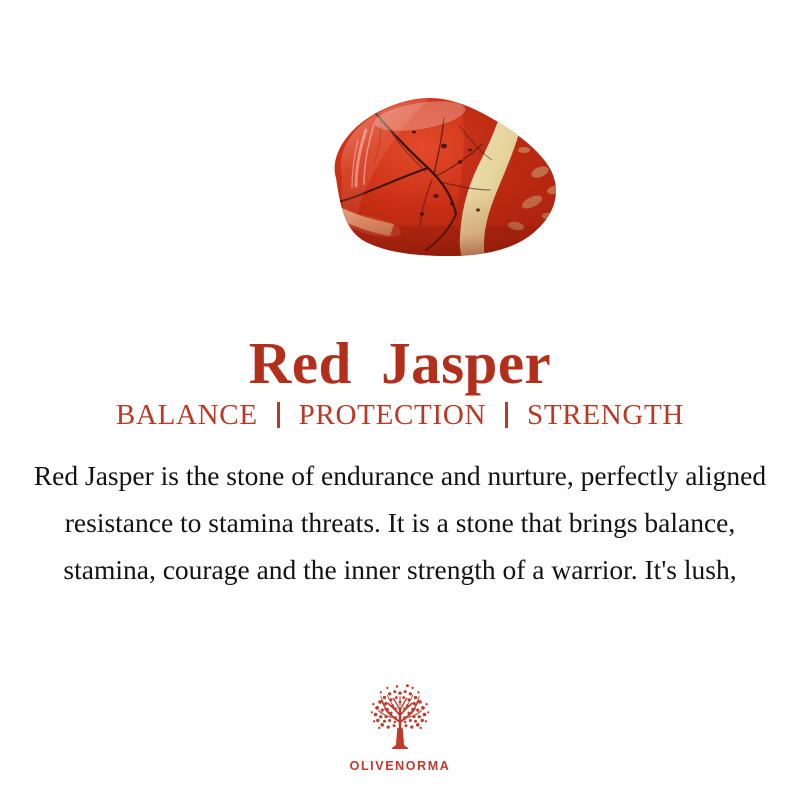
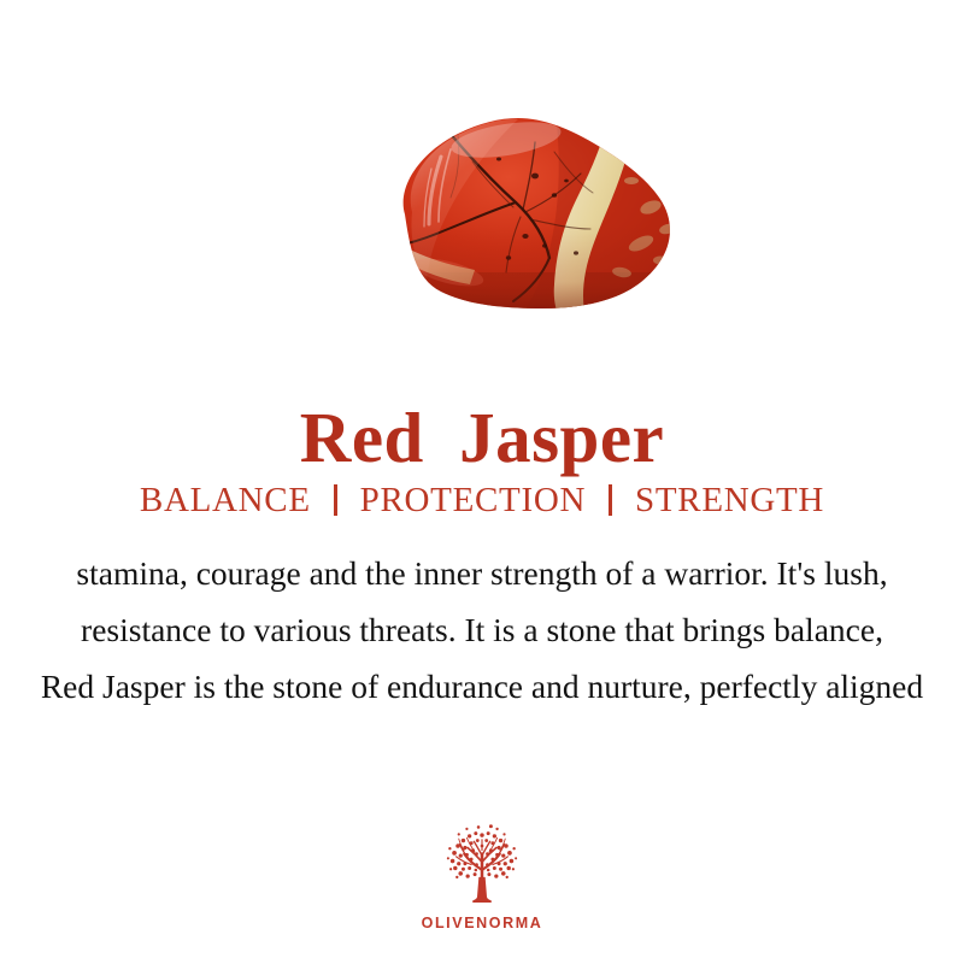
  Red Jasper
  BALANCE PROTECTION STRENGTH
- Red Jasper is the stone of endurance and nurture, perfectly aligned
+ stamina, courage and the inner strength of a warrior. It's lush,
- resistance to stamina threats. It is a stone that brings balance,
+ resistance to various threats. It is a stone that brings balance,
- stamina, courage and the inner strength of a warrior. It's lush,
+ Red Jasper is the stone of endurance and nurture, perfectly aligned
  OLIVENORMA
